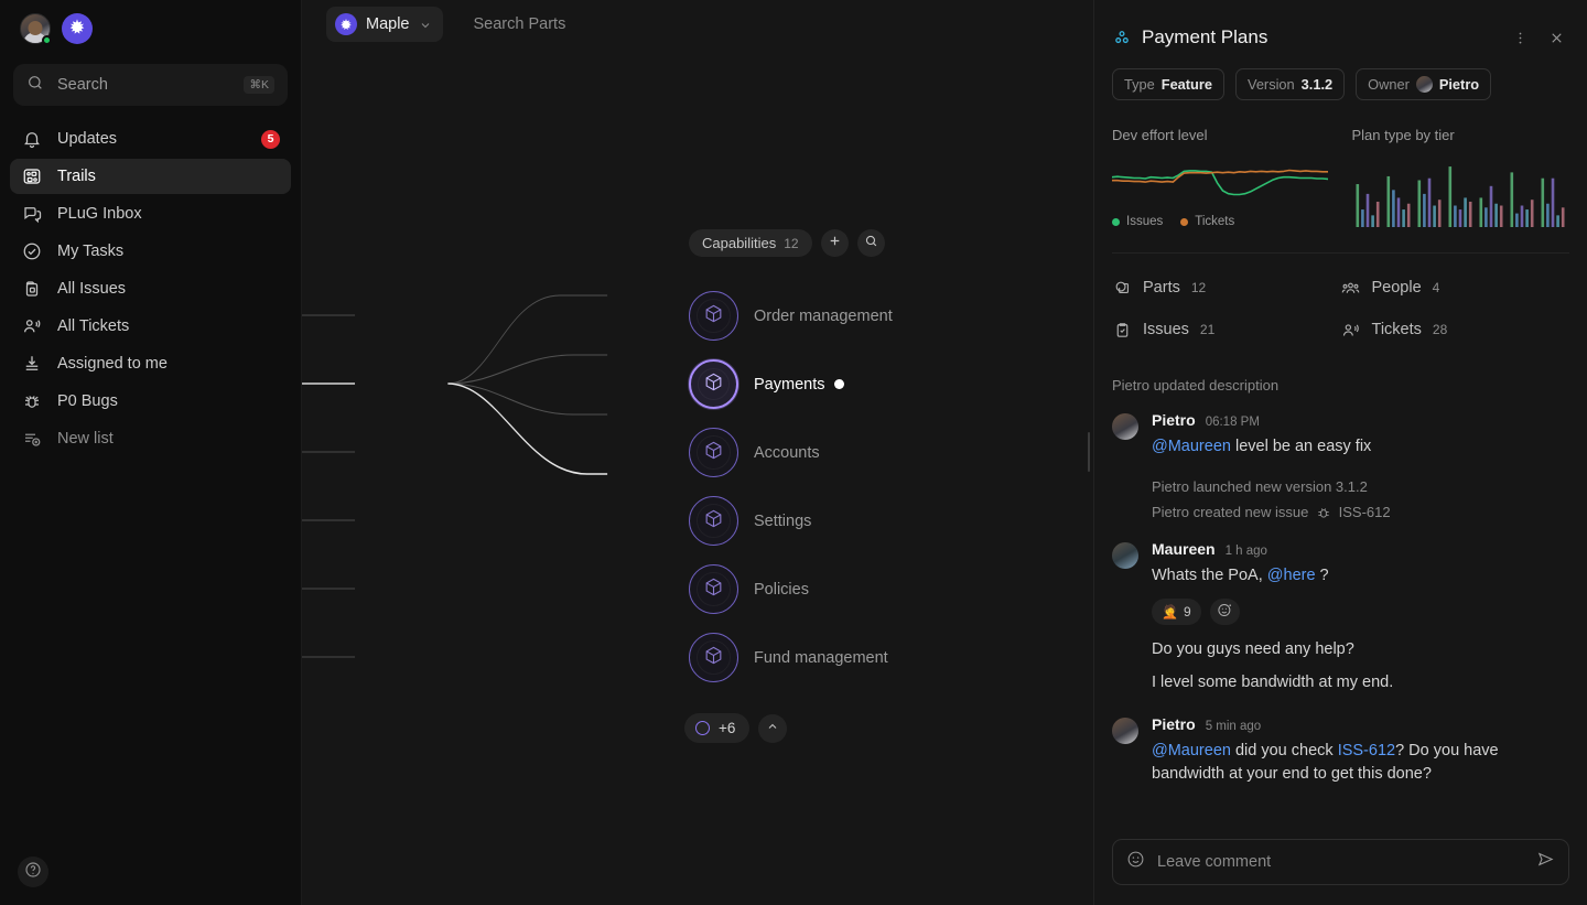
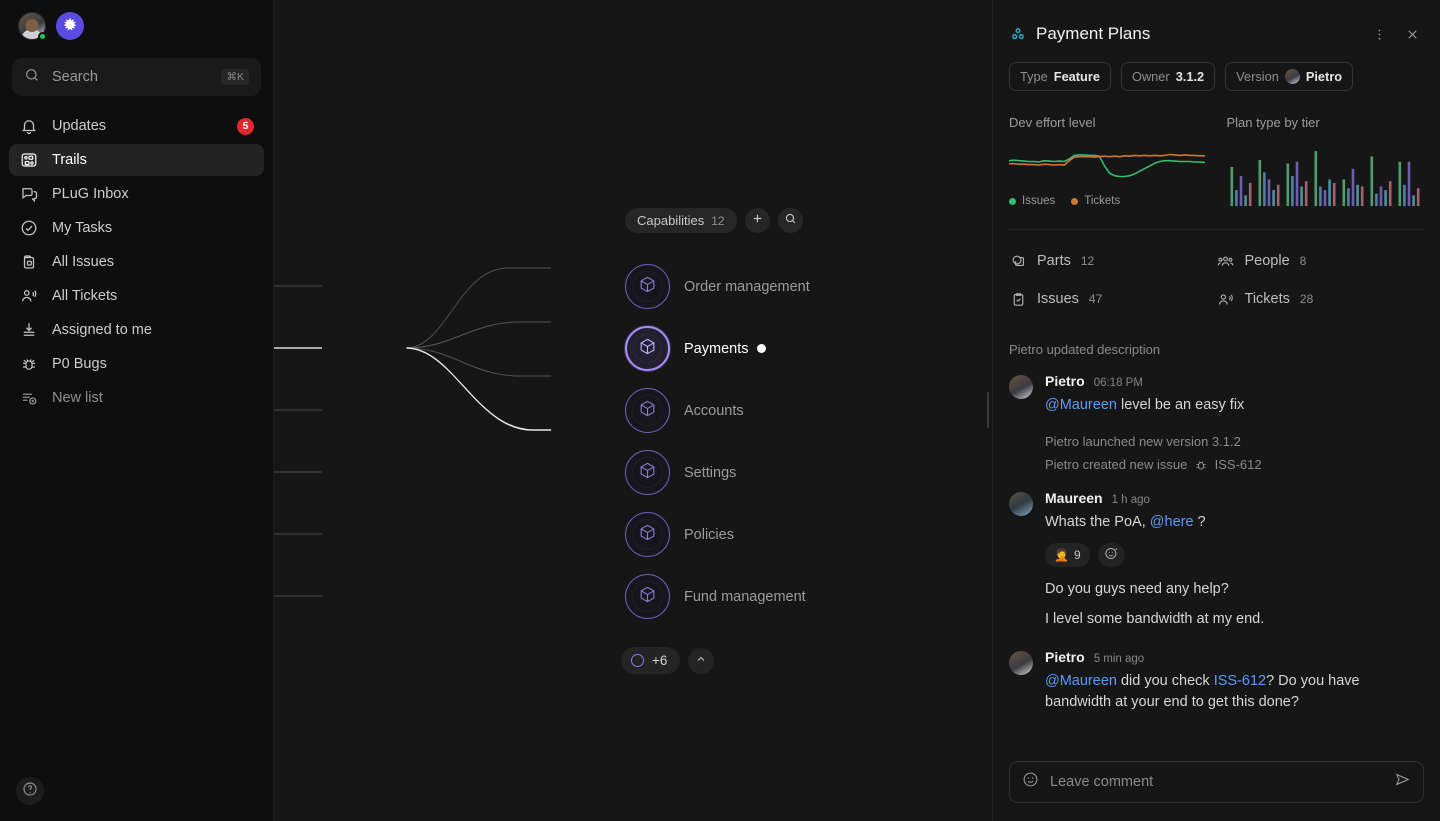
  Search
  ⌘K
  Updates
  5
  Trails
  PLuG Inbox
  My Tasks
  All Issues
  All Tickets
  Assigned to me
  P0 Bugs
  New list
- Maple
- Search Parts
  Capabilities
  12
  Order management
  Payments
  Accounts
  Settings
  Policies
  Fund management
  +6
  Payment Plans
  Type
  Feature
- Version
+ Owner
  3.1.2
- Owner
+ Version
  Pietro
  Dev effort level
  Issues
  Tickets
  Plan type by tier
  Parts
  12
  People
- 4
+ 8
  Issues
- 21
+ 47
  Tickets
  28
  Pietro updated description
  Pietro
  06:18 PM
  @Maureen level be an easy fix
  Pietro launched new version 3.1.2
  Pietro created new issue ISS-612
  Maureen
  1 h ago
  Whats the PoA, @here ?
  🤦
  9
  Do you guys need any help?
  I level some bandwidth at my end.
  Pietro
  5 min ago
  @Maureen did you check ISS-612? Do you have bandwidth at your end to get this done?
  Leave comment
